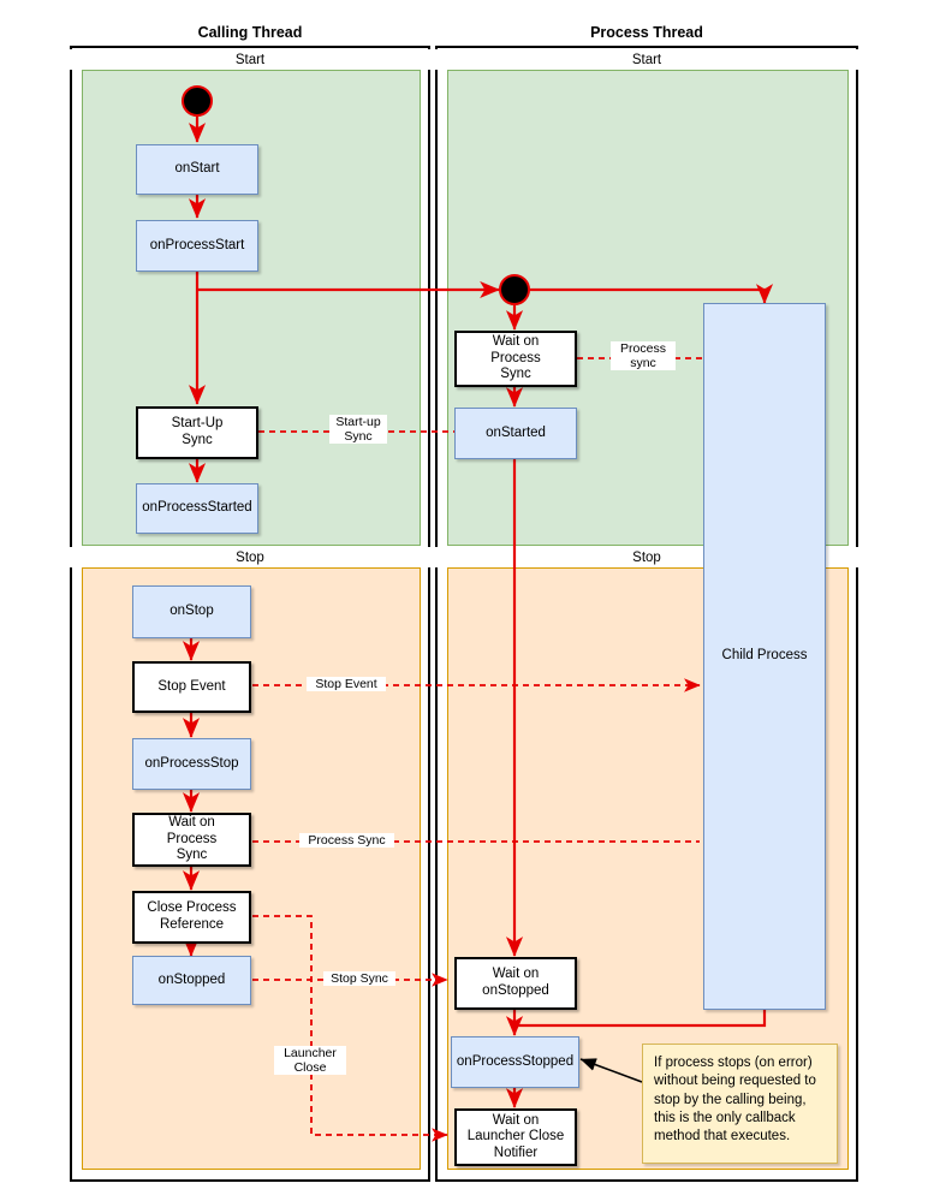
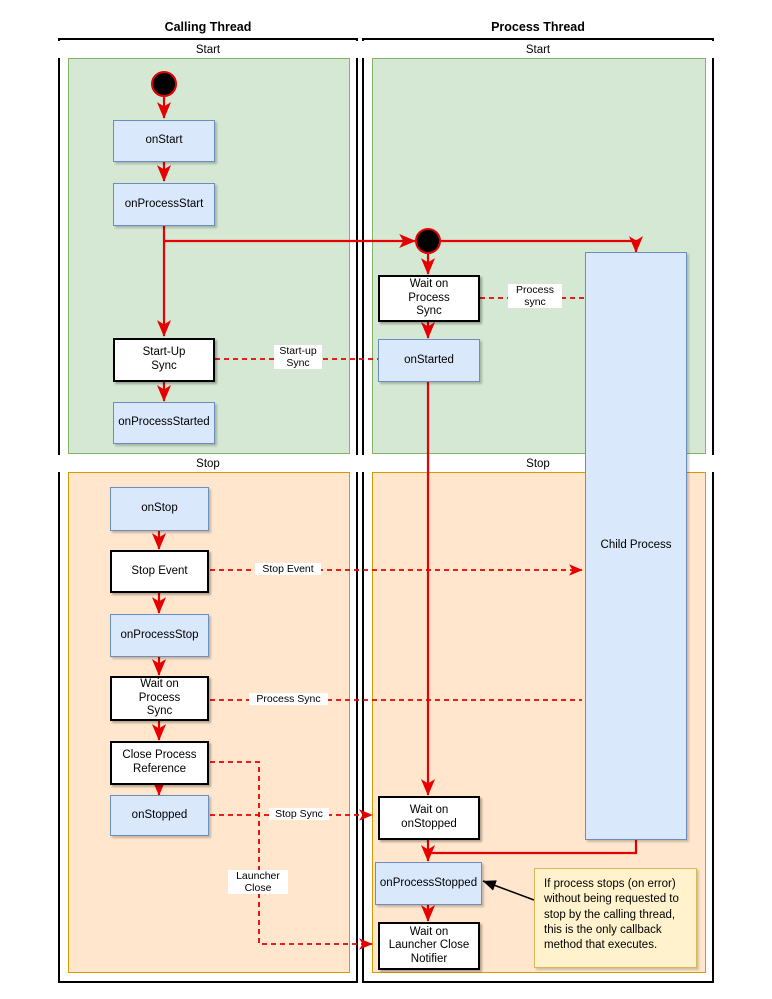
  Calling Thread
  Process Thread
  Start
  Start
  Stop
  Stop
  onStart
  onProcessStart
  Start-Up
  Sync
  onProcessStarted
  onStop
  Stop Event
  onProcessStop
  Wait on
  Process
  Sync
  Close Process
  Reference
  onStopped
  Wait on
  Process
  Sync
  onStarted
  Child Process
  Wait on
  onStopped
  onProcessStopped
  Wait on
  Launcher Close
  Notifier
- If process stops (on error) without being requested to stop by the calling being, this is the only callback method that executes.
+ If process stops (on error) without being requested to stop by the calling thread, this is the only callback method that executes.
  Start-up
  Sync
  Process
  sync
  Stop Event
  Process Sync
  Stop Sync
  Launcher
  Close
